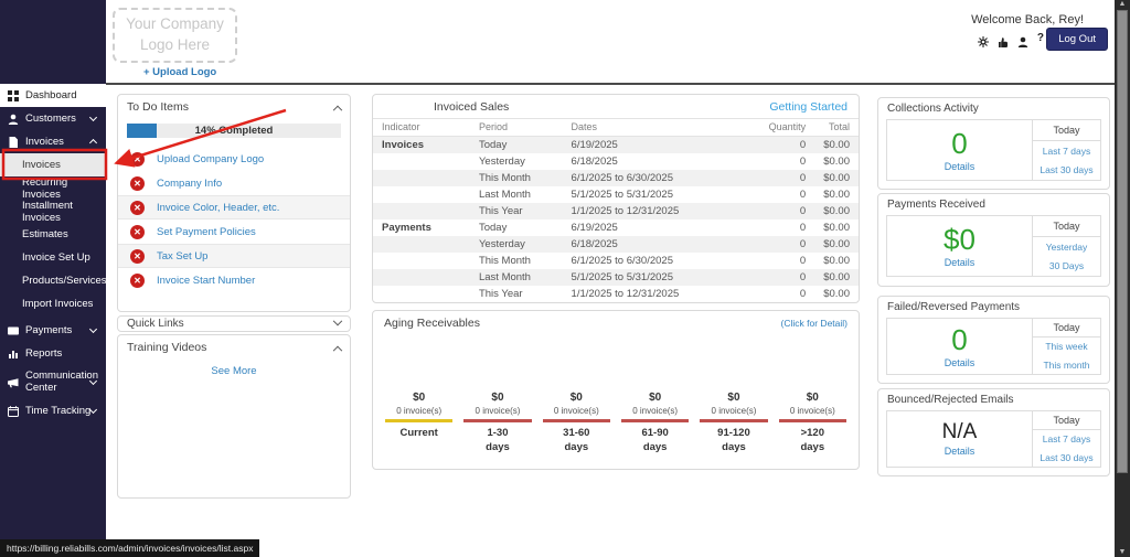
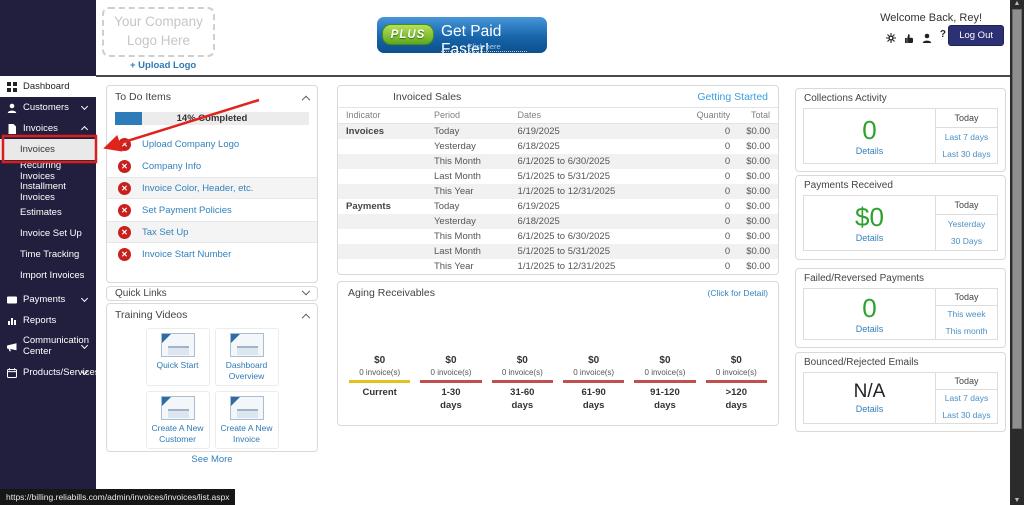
  Dashboard
  Customers
  Invoices
  Invoices
  Recurring Invoices
  Installment Invoices
  Estimates
  Invoice Set Up
- Products/Services
+ Time Tracking
  Import Invoices
  Payments
  Reports
  Communicati Center
- Time Tracking
+ Products/Services
  Your Company
  Logo Here
  + Upload Logo
+ PLUS
+ Get Paid Faster!
+ Click here
  Welcome Back, Rey!
  ?
  Log Out
  To Do Items
  14%ompleted
  ✕
  Upload Company Logo
  ✕
  Company Info
  ✕
  Invoice Color, Header, etc.
  ✕
  Set Payment Policies
  ✕
  Tax Set Up
  ✕
  Invoice Start Number
  Quick Links
  Training Videos
+ Quick Start
+ Dashboard Overview
+ Create A New Customer
+ Create A New Invoice
  See More
  Invoiced Sales
  Getting Started
  Indicator	Period	Dates	Quantity	Total
  Invoices	Today	6/19/2025	0	$0.00
  	Yesterday	6/18/2025	0	$0.00
  	This Month	6/1/2025 to 6/30/2025	0	$0.00
  	Last Month	5/1/2025 to 5/31/2025	0	$0.00
  	This Year	1/1/2025 to 12/31/2025	0	$0.00
  Payments	Today	6/19/2025	0	$0.00
  	Yesterday	6/18/2025	0	$0.00
  	This Month	6/1/2025 to 6/30/2025	0	$0.00
  	Last Month	5/1/2025 to 5/31/2025	0	$0.00
  	This Year	1/1/2025 to 12/31/2025	0	$0.00
  Aging Receivables
  (Click for Detail)
  $0
  0 invoice(s)
  Current
  $0
  0 invoice(s)
  1-30
  days
  $0
  0 invoice(s)
  31-60
  days
  $0
  0 invoice(s)
  61-90
  days
  $0
  0 invoice(s)
  91-120
  days
  $0
  0 invoice(s)
  >120
  days
  Collections Activity
  0
  Details
  Today
  Last 7 days
  Last 30 days
  Payments Received
  $0
  Details
  Today
  Yesterday
  30 Days
  Failed/Reversed Payments
  0
  Details
  Today
  This week
  This month
  Bounced/Rejected Emails
  N/A
  Details
  Today
  Last 7 days
  Last 30 days
  https://billing.reliabills.com/admin/invoices/invoices/list.aspx
